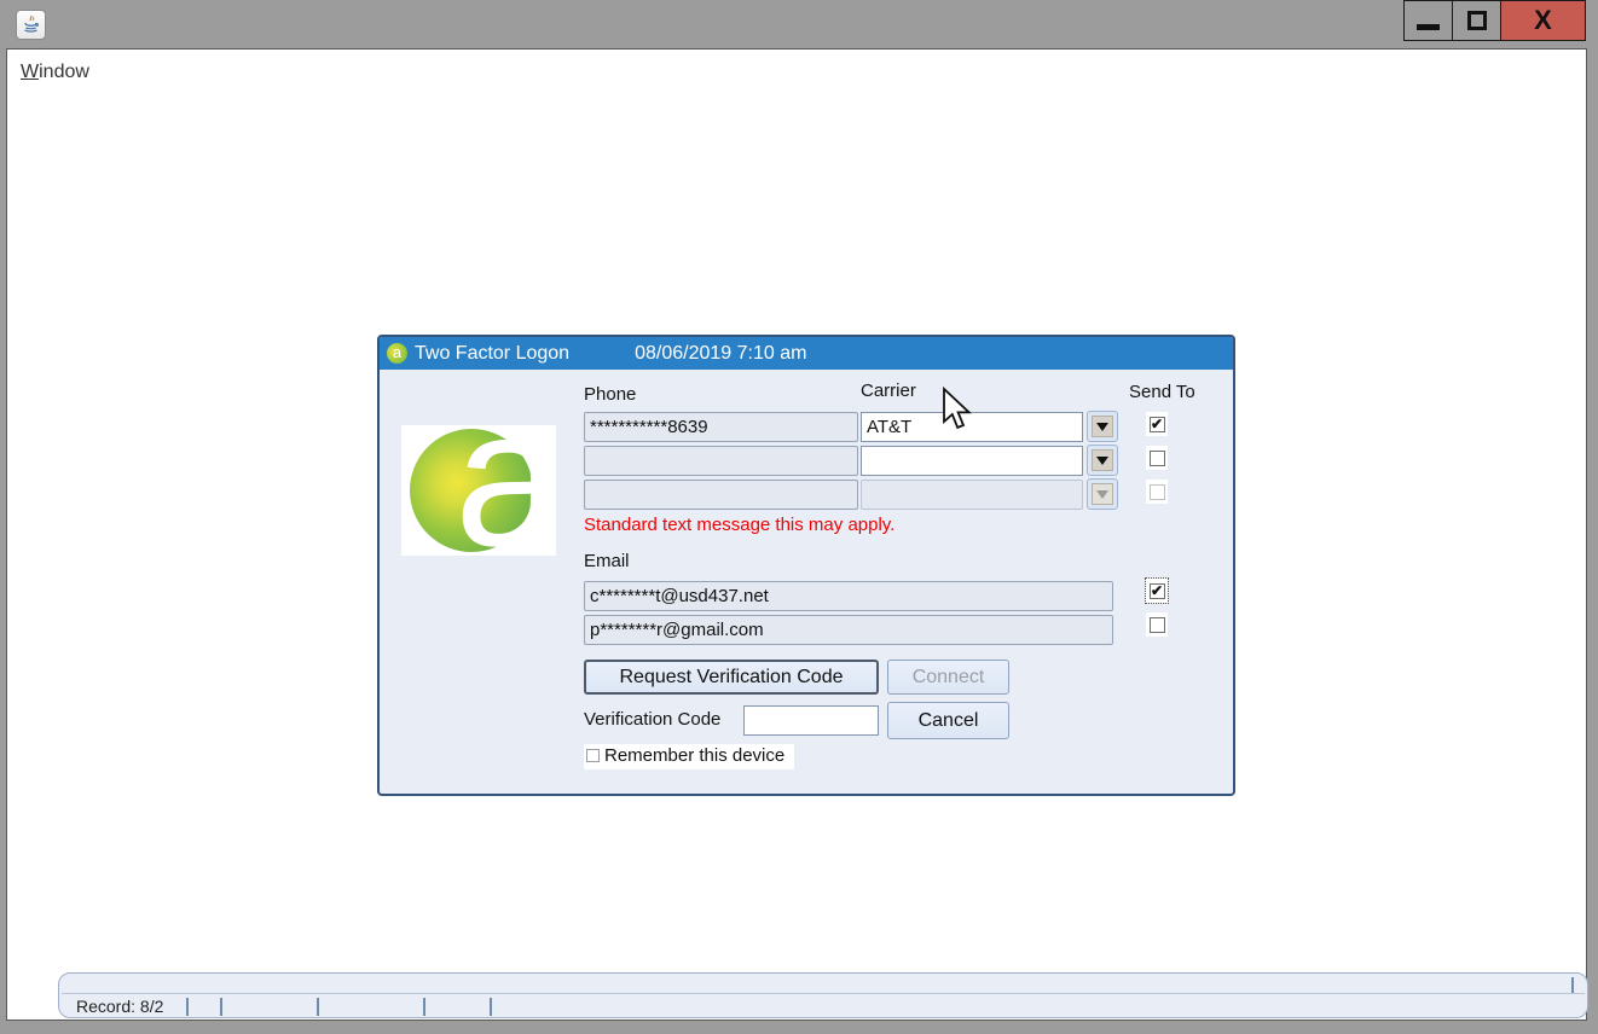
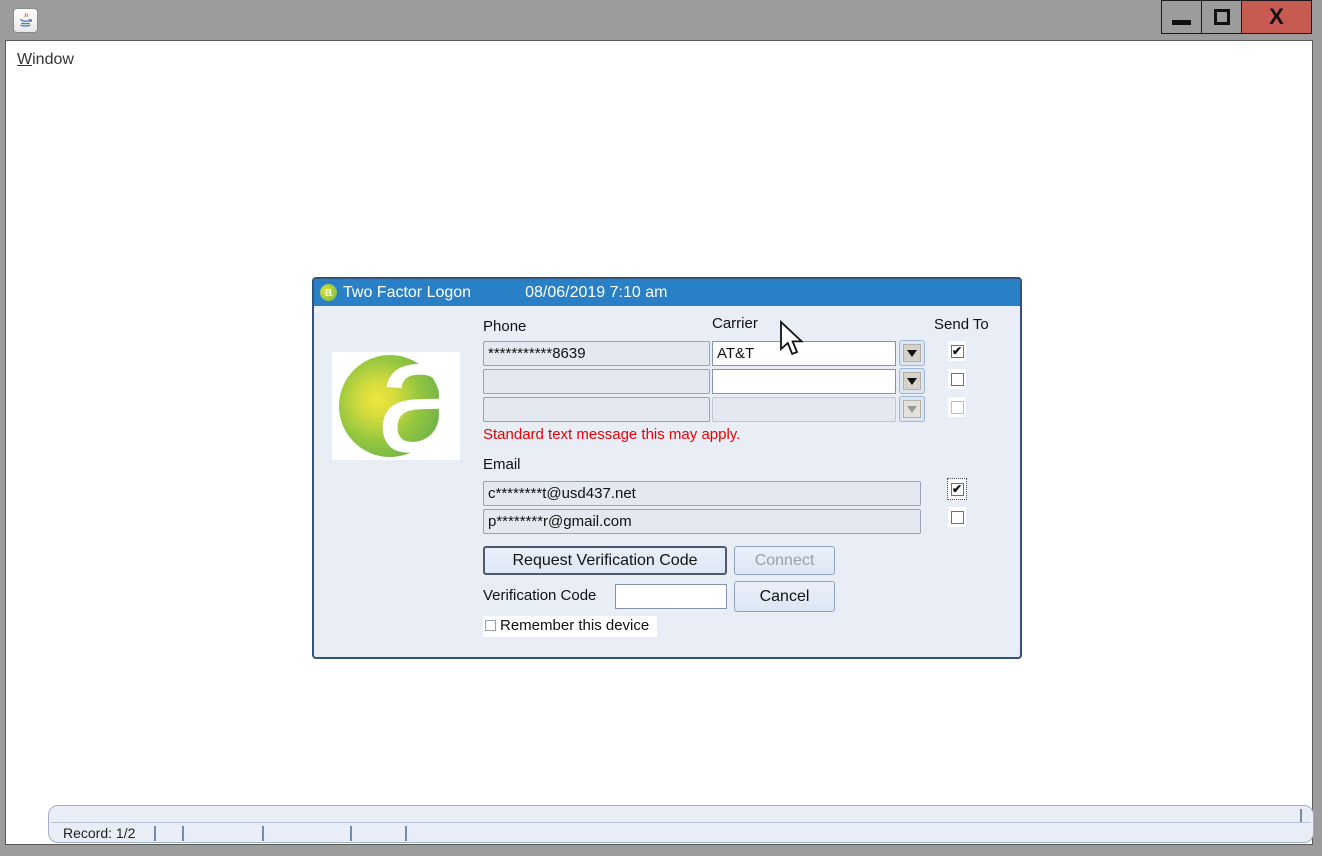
  X
  Window
  a
  Two Factor Logon
  08/06/2019 7:10 am
  a
  Phone
  ***********8639
  Carrier
  AT&T
  Send To
  ✔
  Standard text message this may apply.
  Email
  c********t@usd437.net
  p********r@gmail.com
  ✔
  Request Verification Code
  Connect
  Verification Code
  Cancel
  Remember this device
- Record: 8/2
+ Record: 1/2
